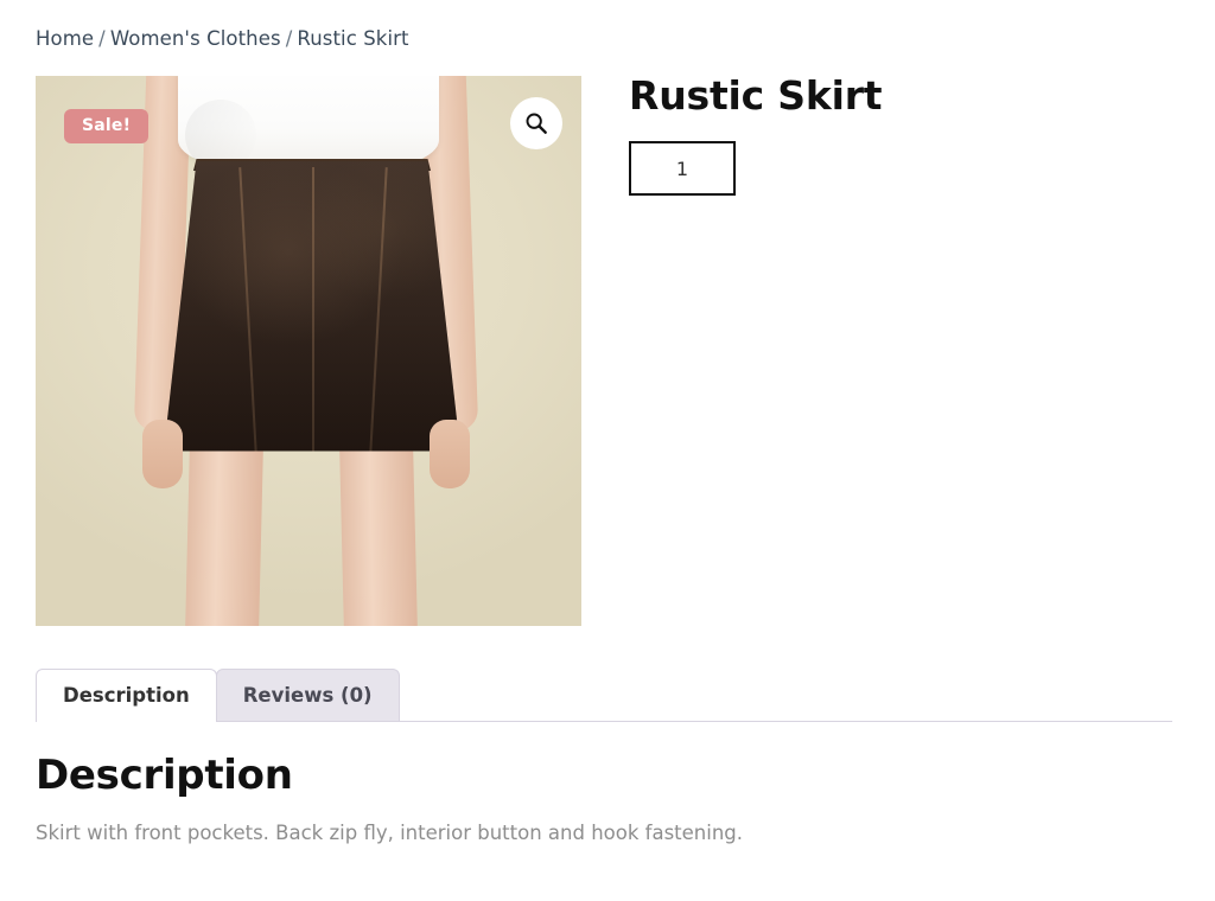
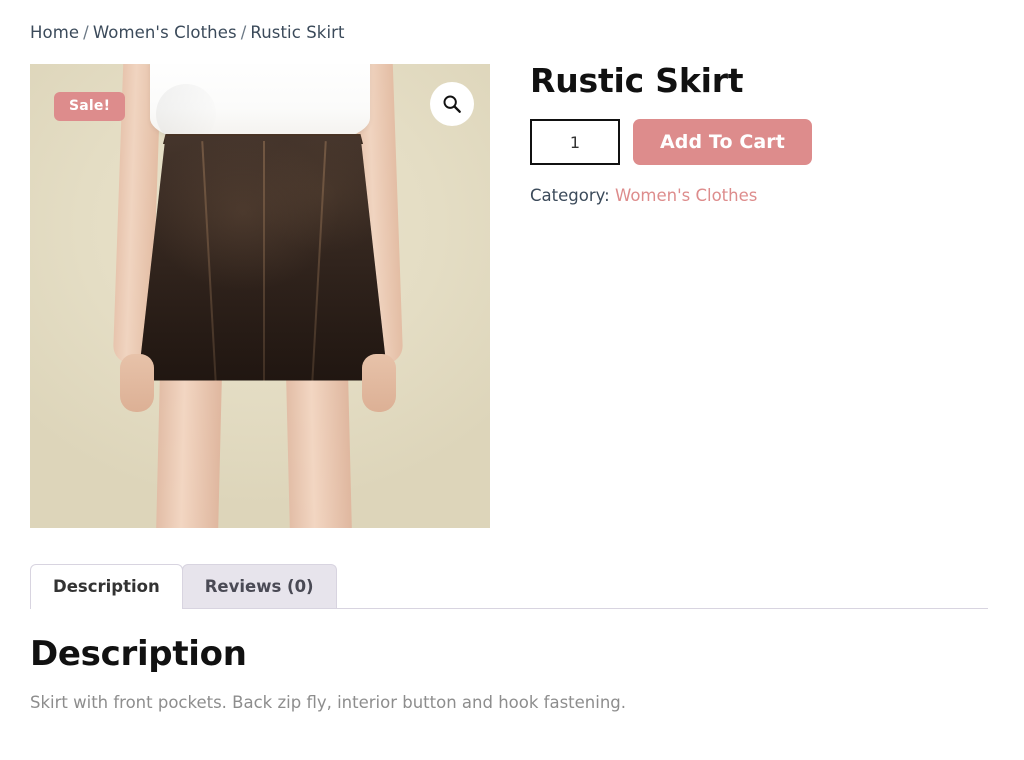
  Home / Women's Clothes / Rustic Skirt
  Sale!
  Rustic Skirt
  1
+ Add To Cart
+ Category: Women's Clothes
  Description
  Reviews (0)
  Description
  Skirt with front pockets. Back zip fly, interior button and hook fastening.
